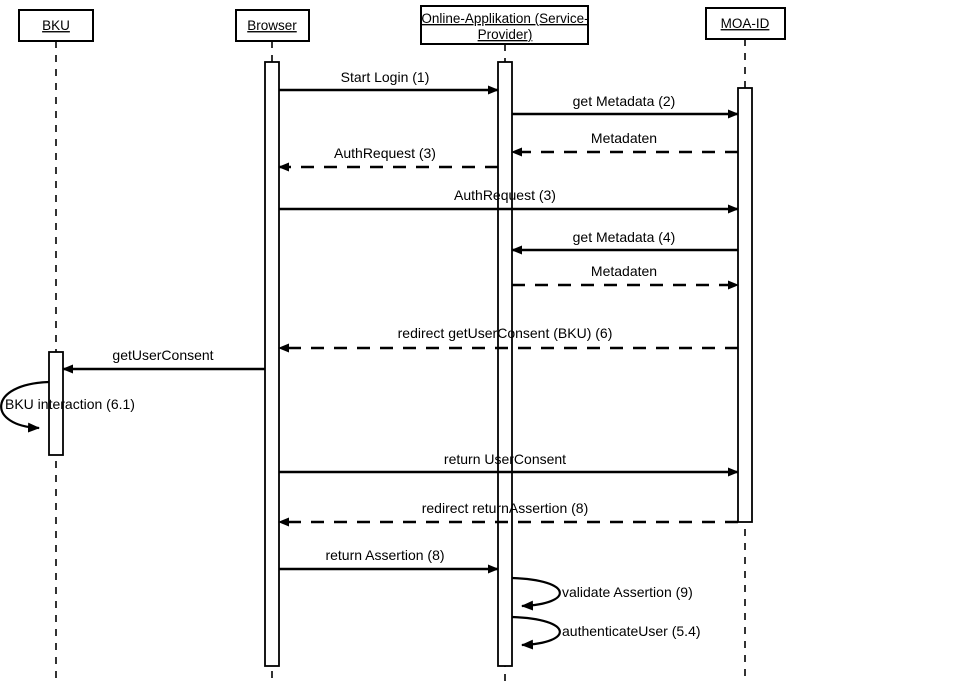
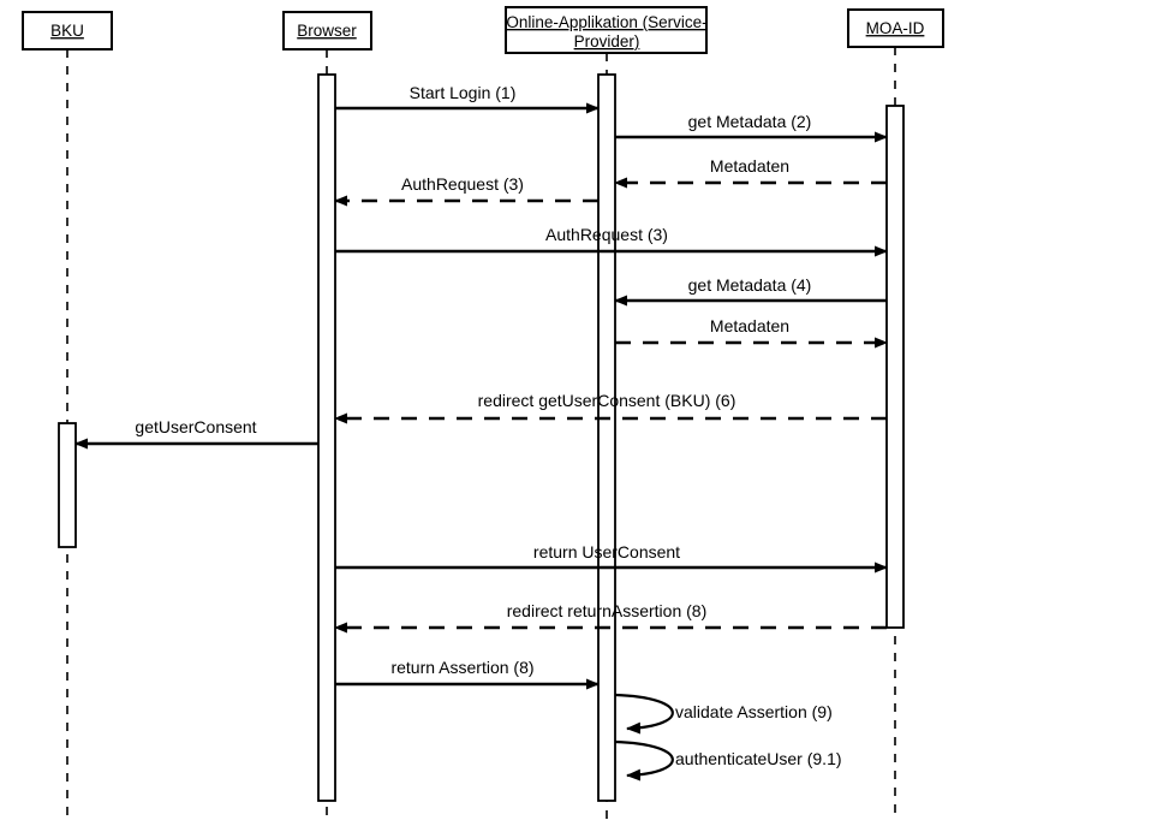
  BKU
  Browser
  Online-Applikation (Service- Provider)
  MOA-ID
  Start Login (1)
  get Metadata (2)
  Metadaten
  AuthRequest (3)
  AuthRequest (3)
  get Metadata (4)
  Metadaten
  redirect getUserConsent (BKU) (6)
  getUserConsent
  return UserConsent
  redirect returnAssertion (8)
  return Assertion (8)
- BKU interaction (6.1)
  validate Assertion (9)
- authenticateUser (5.4)
+ authenticateUser (9.1)
